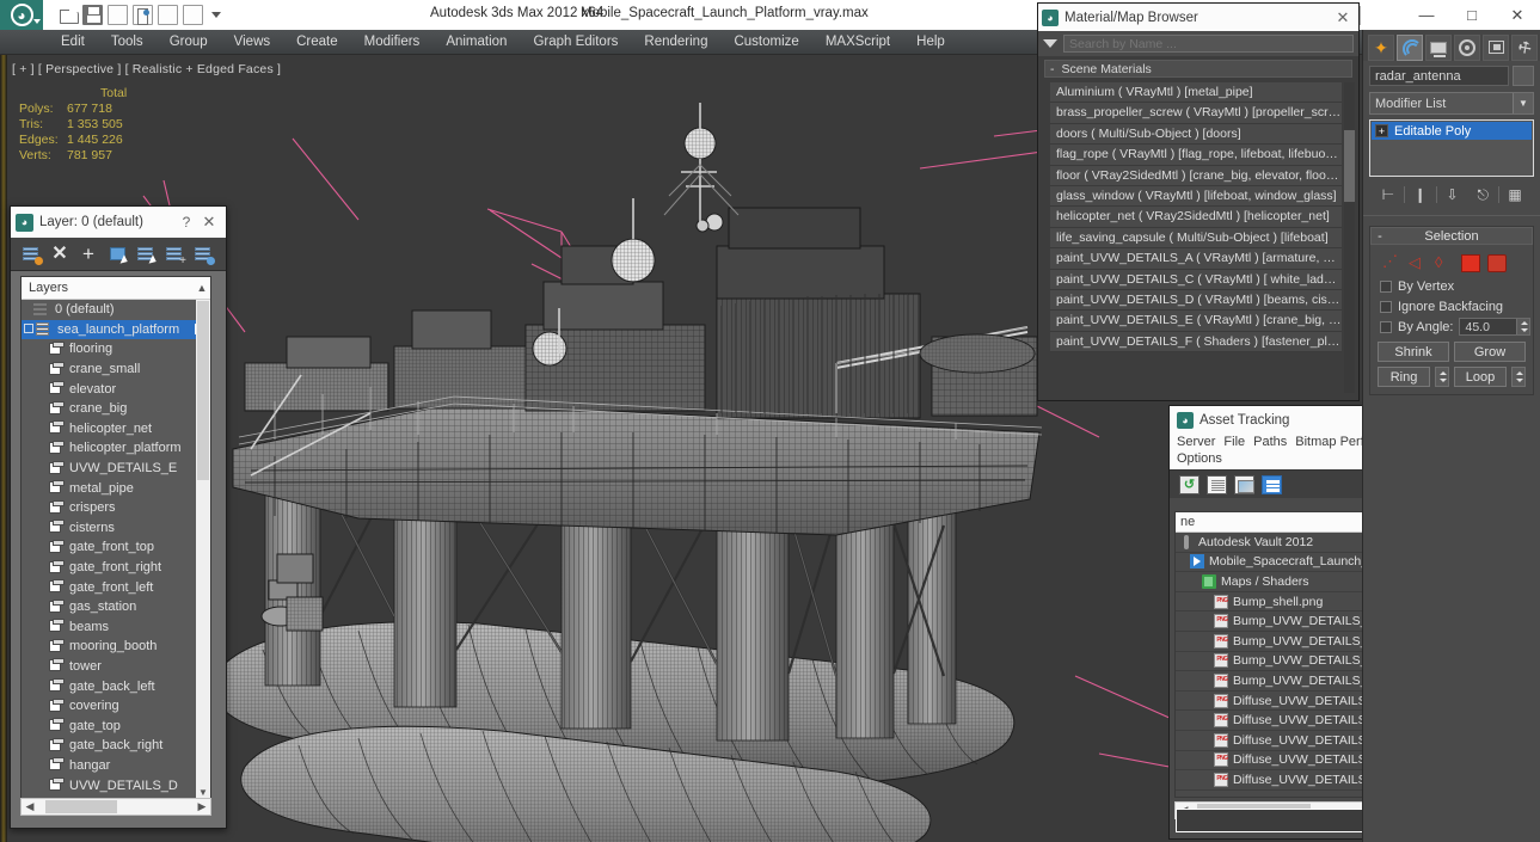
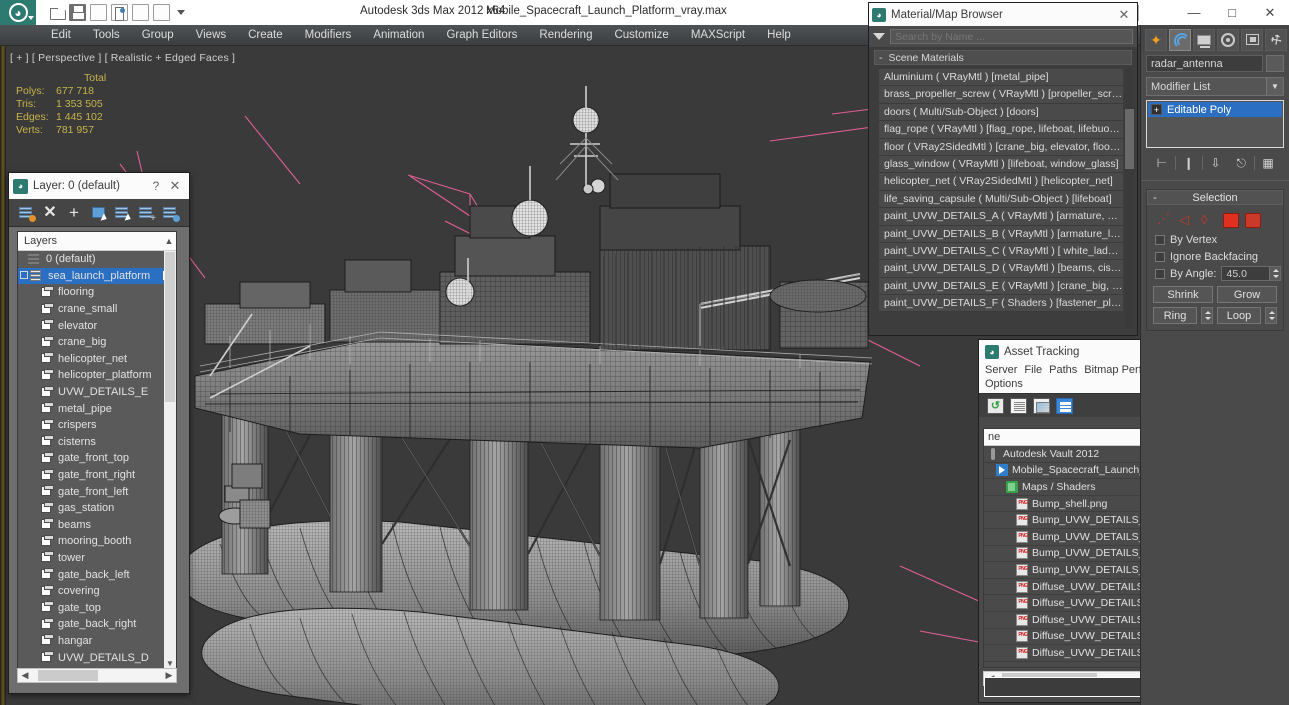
  ◕
  Autodesk 3ds Max 2012 x64
  Mobile_Spacecraft_Launch_Platform_vray.max
  —
  □
  ✕
  Edit
  Tools
  Group
  Views
  Create
  Modifiers
  Animation
  Graph Editors
  Rendering
  Customize
  MAXScript
  Help
  [ + ] [ Perspective ] [ Realistic + Edged Faces ]
  	Total
  Polys:	677 718
  Tris:	1 353 505
- Edges:	1 445 226
+ Edges:	1 445 102
  Verts:	781 957
  ◕
  Layer: 0 (default)
  ?
  ✕
  ✕
  +
  +
  Layers
  ▲
  0 (default)
  sea_launch_platform
  flooring
  crane_small
  elevator
  crane_big
  helicopter_net
  helicopter_platform
  UVW_DETAILS_E
  metal_pipe
  crispers
  cisterns
  gate_front_top
  gate_front_right
  gate_front_left
  gas_station
  beams
  mooring_booth
  tower
  gate_back_left
  covering
  gate_top
  gate_back_right
  hangar
  UVW_DETAILS_D
  ▼
  ◀
  ▶
  ◕
  Material/Map Browser
  ✕
  Search by Name ...
  -
  Scene Materials
  Aluminium ( VRayMtl ) [metal_pipe]
  brass_propeller_screw ( VRayMtl ) [propeller_scr…
  doors ( Multi/Sub-Object ) [doors]
  flag_rope ( VRayMtl ) [flag_rope, lifeboat, lifebuo…
  floor ( VRay2SidedMtl ) [crane_big, elevator, floo…
  glass_window ( VRayMtl ) [lifeboat, window_glass]
  helicopter_net ( VRay2SidedMtl ) [helicopter_net]
  life_saving_capsule ( Multi/Sub-Object ) [lifeboat]
  paint_UVW_DETAILS_A ( VRayMtl ) [armature, b…
+ paint_UVW_DETAILS_B ( VRayMtl ) [armature_lif…
  paint_UVW_DETAILS_C ( VRayMtl ) [ white_ladd…
  paint_UVW_DETAILS_D ( VRayMtl ) [beams, cist…
  paint_UVW_DETAILS_E ( VRayMtl ) [crane_big, c…
  paint_UVW_DETAILS_F ( Shaders ) [fastener_pla…
  ◕
  Asset Tracking
  Server
  File
  Paths
  Options
  ↺
  ne
  Autodesk Vault 2012
  Maps / Shaders
  Bump_shell.png
  Bump_UVW_DETAILS
  Bump_UVW_DETAILS
  Bump_UVW_DETAILS
  Bump_UVW_DETAILS
  Diffuse_UVW_DETAIL
  Diffuse_UVW_DETAIL
  Diffuse_UVW_DETAIL
  Diffuse_UVW_DETAIL
  Diffuse_UVW_DETAIL
  ✦
  radar_antenna
  Modifier List
  ▼
  +
  Editable Poly
  ⊢
  ❙
  ⇩
  ⎋
  ▦
  -
  Selection
  By Vertex
  Ignore Backfacing
  By Angle:
  45.0
  Shrink
  Grow
  Ring
  Loop
